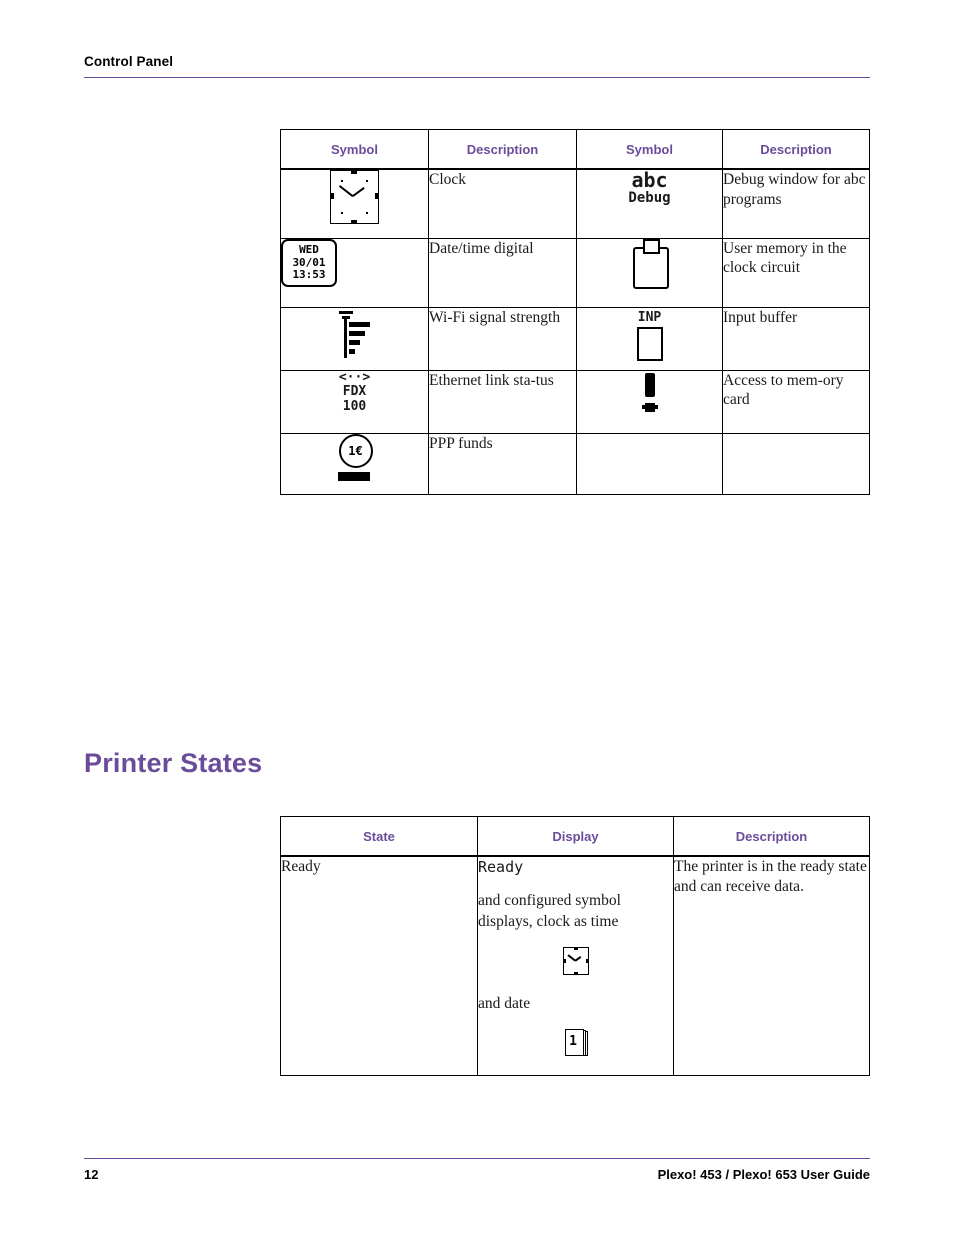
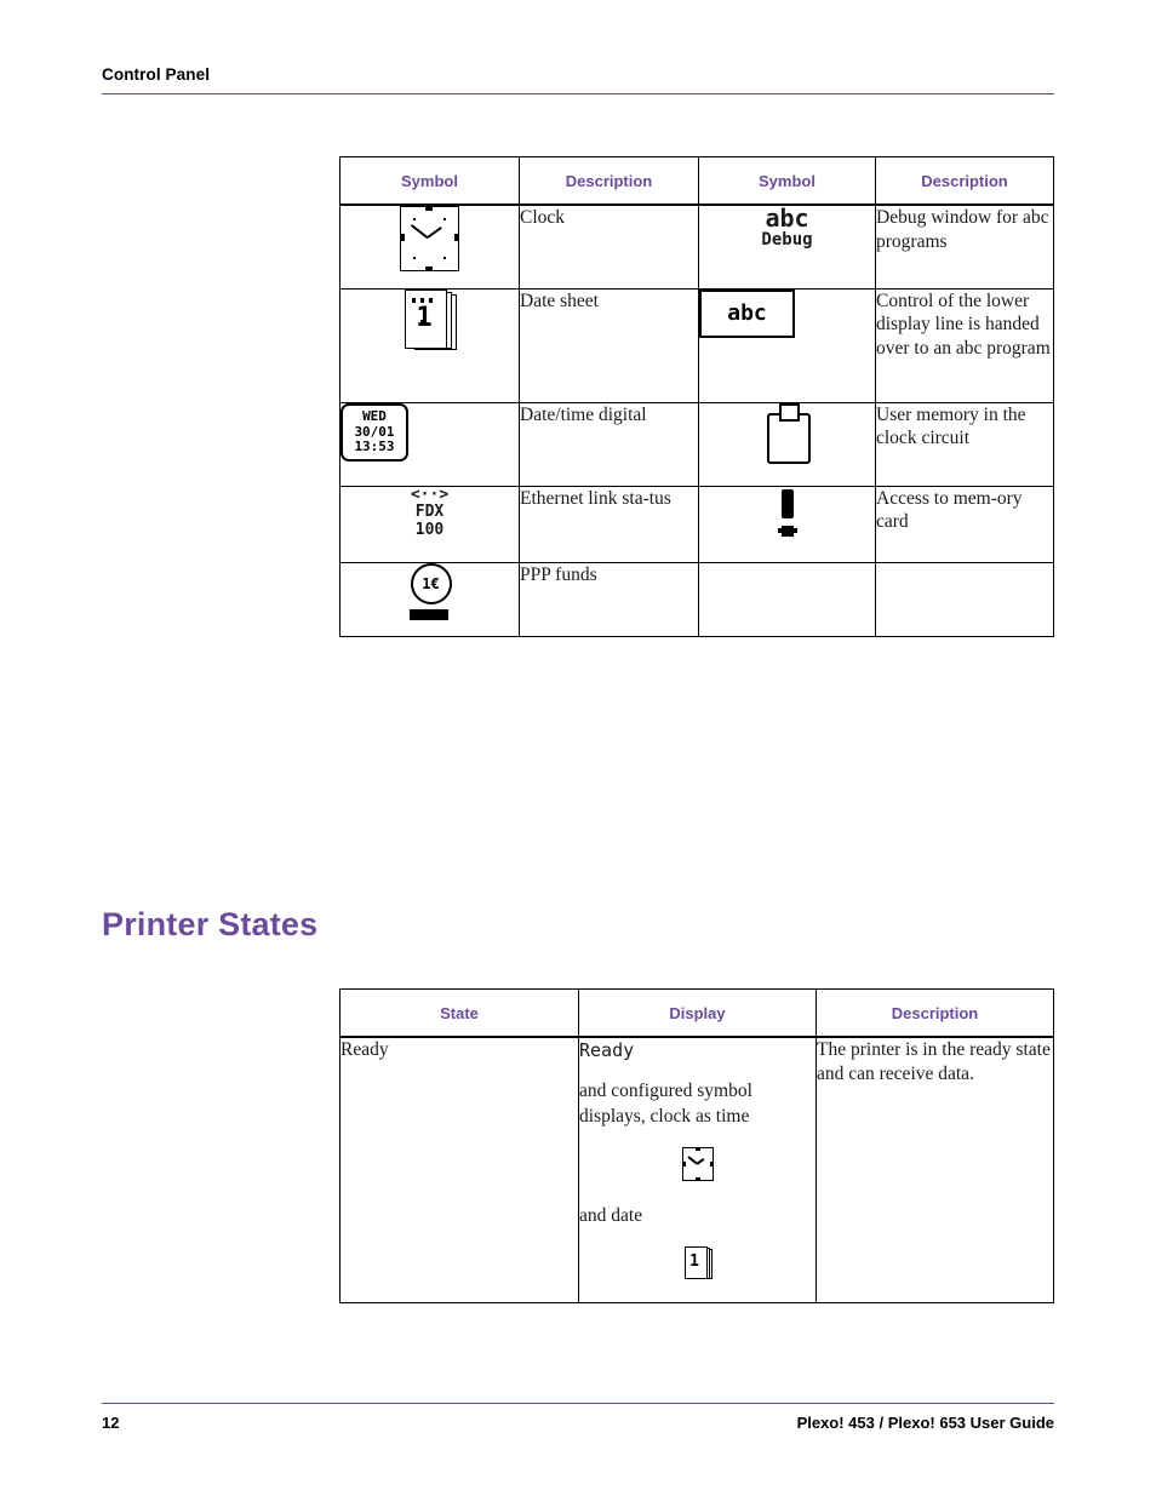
  Control Panel
  Symbol	Description	Symbol	Description
  	Clock	abc Debug	Debug window for abc programs
+ 1	Date sheet	abc	Control of the lower display line is handed over to an abc program
  WED 30/01 13:53	Date/time digital		User memory in the clock circuit
- 	Wi-Fi signal strength	INP	Input buffer
  <··> FDX 100	Ethernet link sta-tus		Access to mem-ory card
  1€	PPP funds
  Printer States
  State	Display	Description
  Ready	Ready and configured symbol displays, clock as time and date 1	The printer is in the ready state and can receive data.
  12
  Plexo! 453 / Plexo! 653 User Guide
